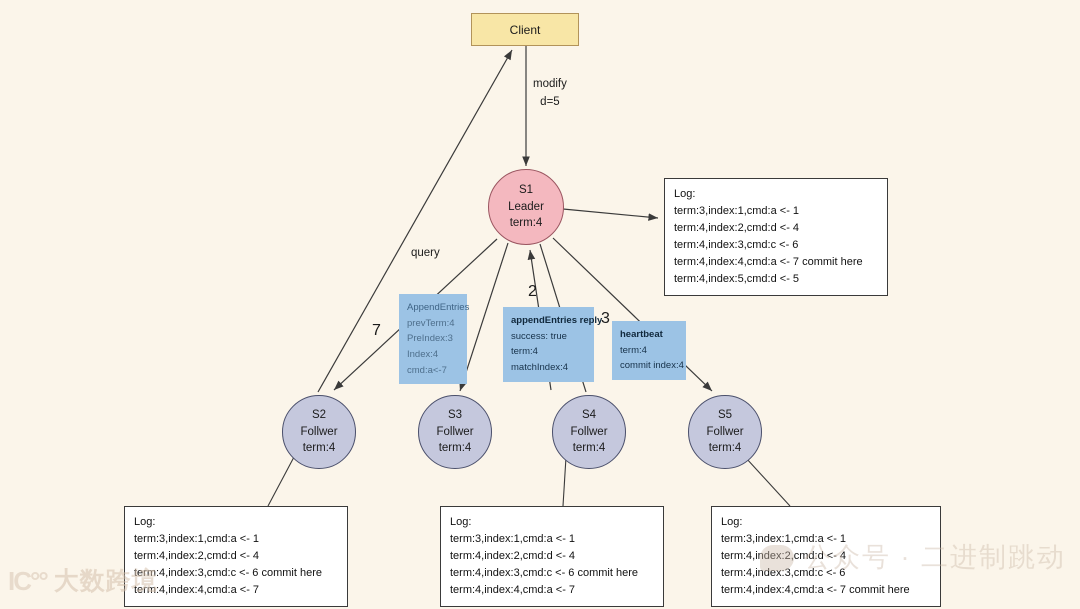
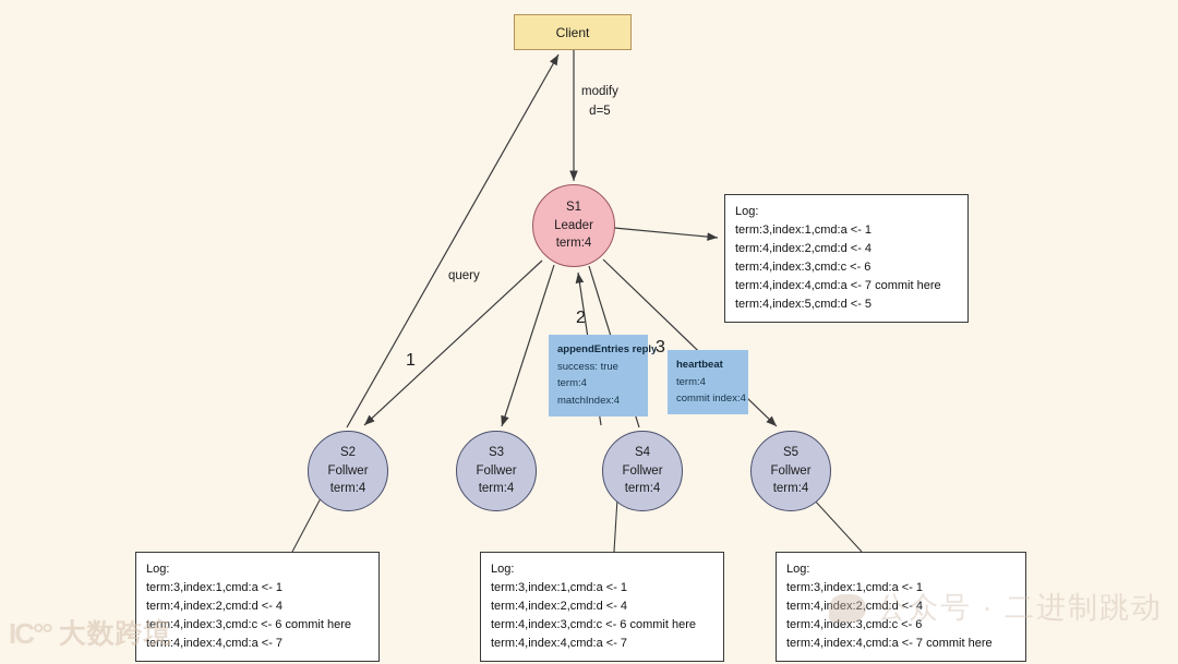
  Client
  modify
  d=5
  query
- 7
+ 1
  2
  3
  S1
  Leader
  term:4
  S2
  Follwer
  term:4
  S3
  Follwer
  term:4
  S4
  Follwer
  term:4
  S5
  Follwer
  term:4
- AppendEntries
- prevTerm:4
- PreIndex:3
- Index:4
- cmd:a<-7
  appendEntries reply
  success: true
  term:4
  matchIndex:4
  heartbeat
  term:4
  commit index:4
  Log:
  term:3,index:1,cmd:a <- 1
  term:4,index:2,cmd:d <- 4
  term:4,index:3,cmd:c <- 6
  term:4,index:4,cmd:a <- 7 commit here
  term:4,index:5,cmd:d <- 5
  Log:
  term:3,index:1,cmd:a <- 1
  term:4,index:2,cmd:d <- 4
  term:4,index:3,cmd:c <- 6 commit here
  term:4,index:4,cmd:a <- 7
  Log:
  term:3,index:1,cmd:a <- 1
  term:4,index:2,cmd:d <- 4
  term:4,index:3,cmd:c <- 6 commit here
  term:4,index:4,cmd:a <- 7
  Log:
  term:3,index:1,cmd:a <- 1
  term:4,index:2,cmd:d <- 4
  term:4,index:3,cmd:c <- 6
  term:4,index:4,cmd:a <- 7 commit here
  IC°°
  大数跨境
  公众号 · 二进制跳动
